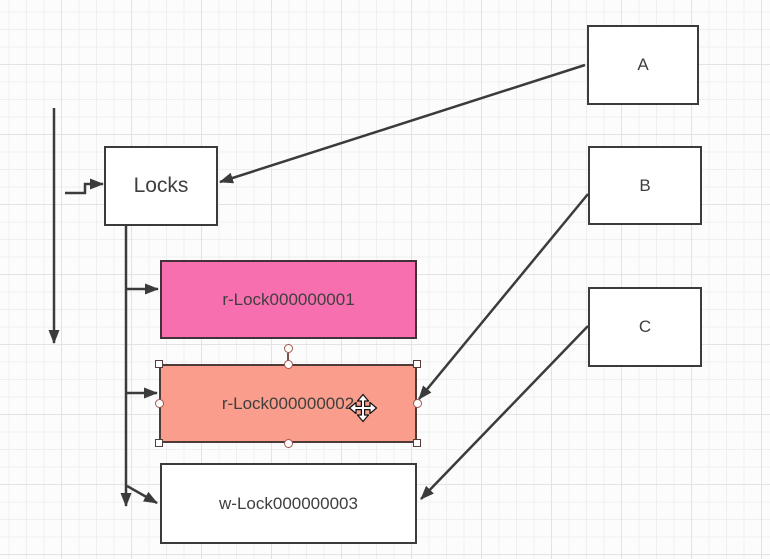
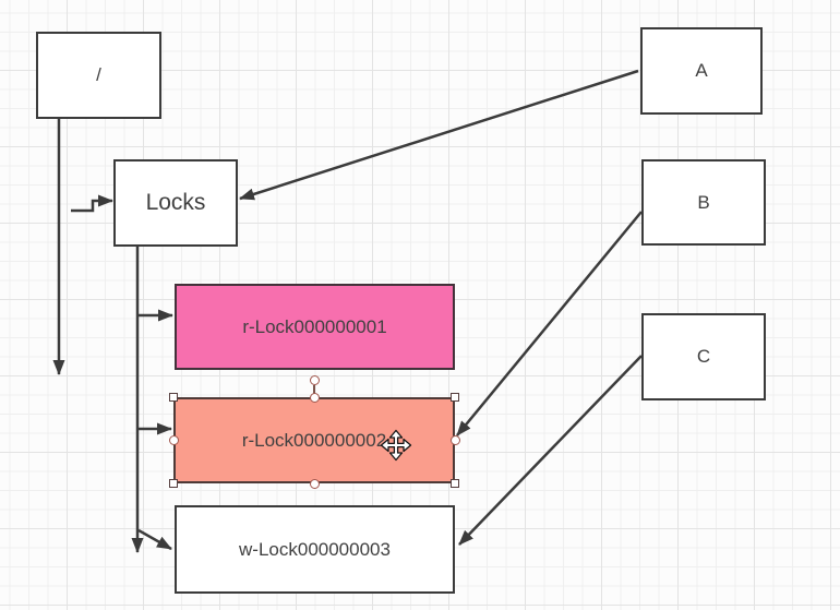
+ /
  Locks
  A
  B
  C
  r-Lock000000001
  r-Lock000000002
  w-Lock000000003
